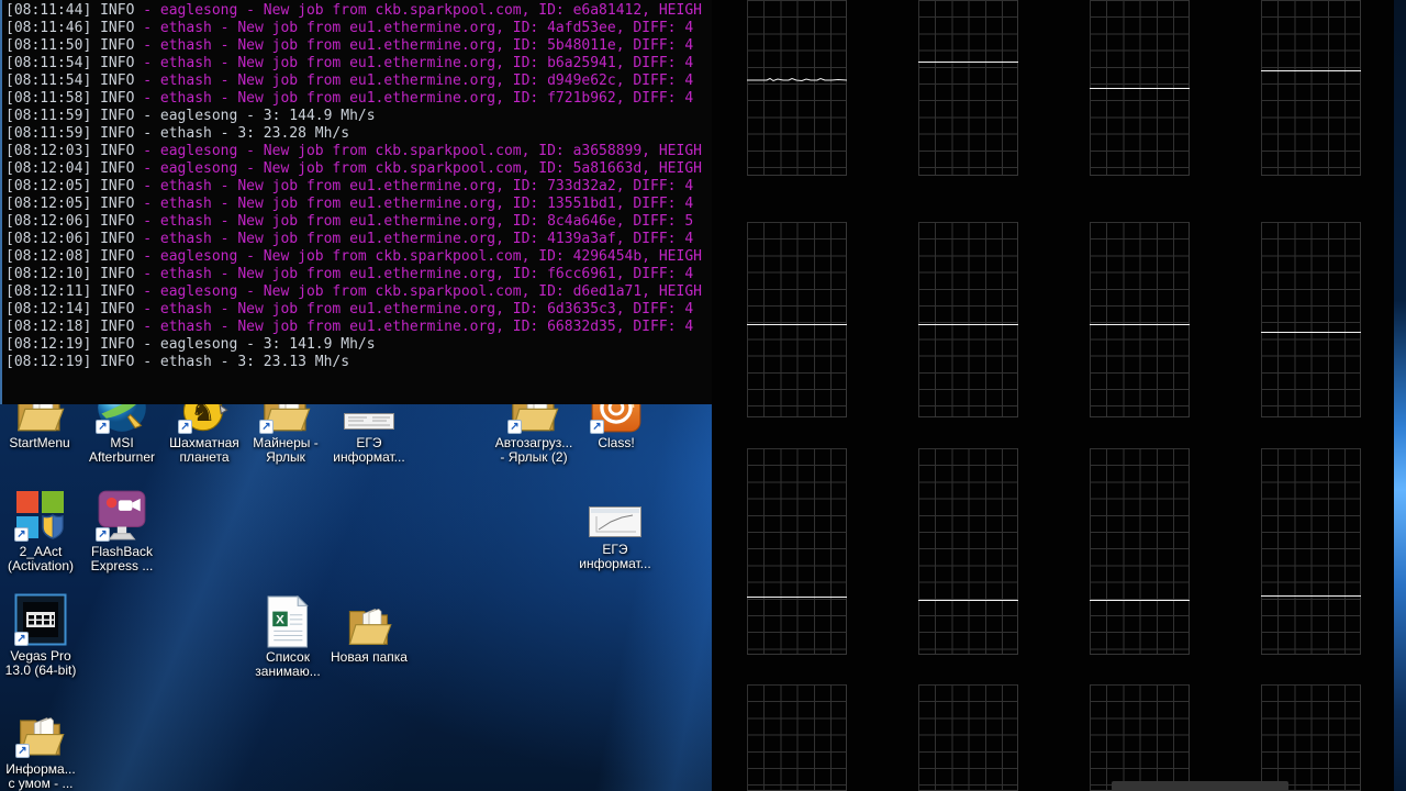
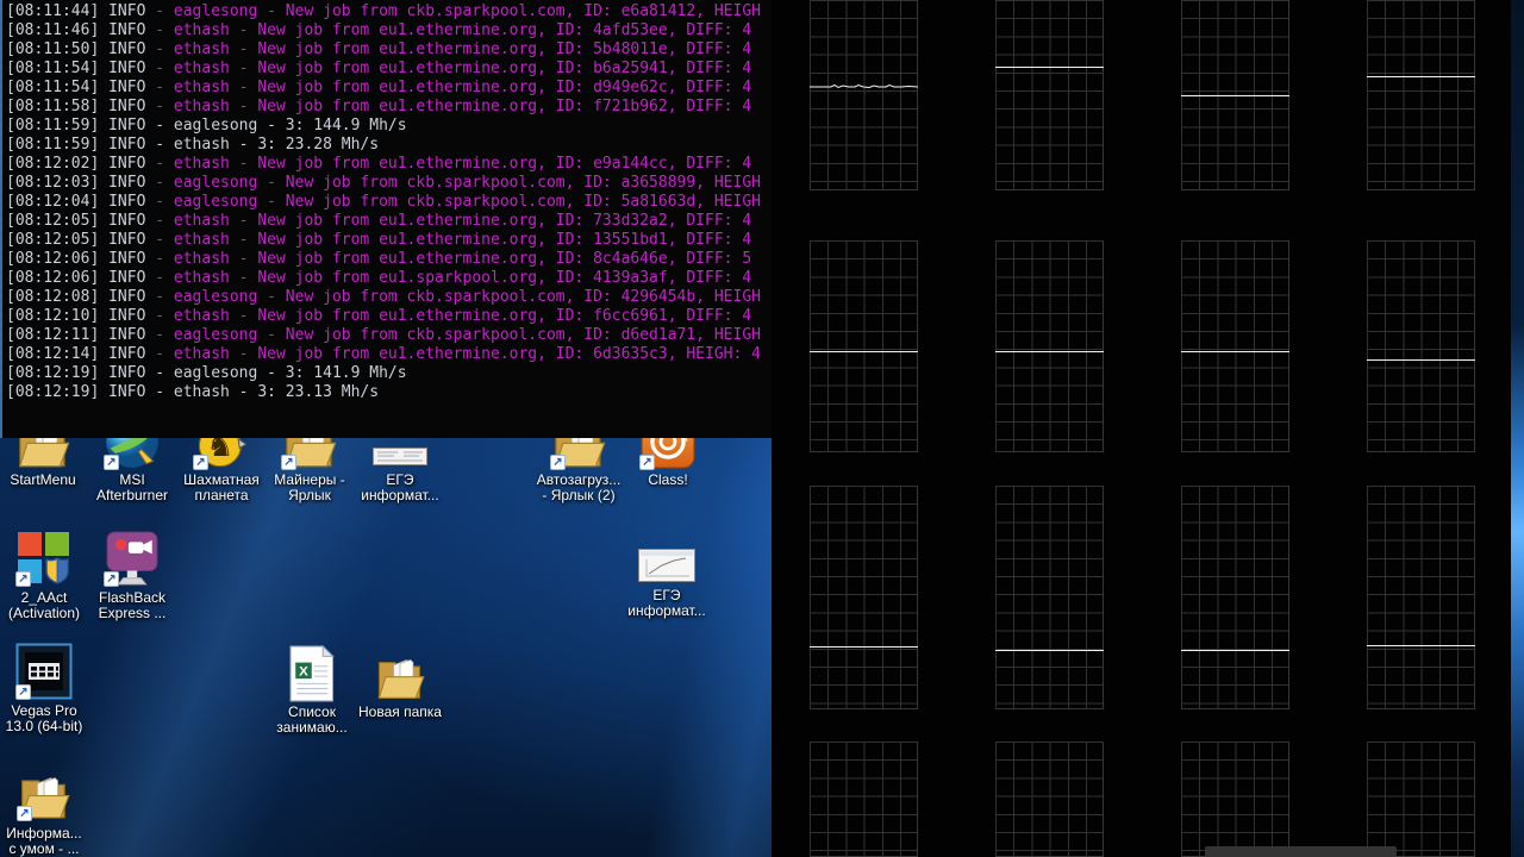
  StartMenu
  ↗
  MSI
  Afterburner
  ♞
  ↗
  Шахматная
  планета
  ↗
  Майнеры -
  Ярлык
  ЕГЭ
  информат...
  ↗
  Автозагруз...
  - Ярлык (2)
  ↗
  Class!
  ↗
  2_AAct
  (Activation)
  ↗
  FlashBack
  Express ...
  ЕГЭ
  информат...
  ↗
  Vegas Pro
  13.0 (64-bit)
  X
  Список
  занимаю...
  Новая папка
  ↗
  Информа...
  с умом - ...
  [08:11:44] INFO - eaglesong - New job from ckb.sparkpool.com, ID: e6a81412, HEIGH
  [08:11:46] INFO - ethash - New job from eu1.ethermine.org, ID: 4afd53ee, DIFF: 4
  [08:11:50] INFO - ethash - New job from eu1.ethermine.org, ID: 5b48011e, DIFF: 4
  [08:11:54] INFO - ethash - New job from eu1.ethermine.org, ID: b6a25941, DIFF: 4
  [08:11:54] INFO - ethash - New job from eu1.ethermine.org, ID: d949e62c, DIFF: 4
  [08:11:58] INFO - ethash - New job from eu1.ethermine.org, ID: f721b962, DIFF: 4
  [08:11:59] INFO - eaglesong - 3: 144.9 Mh/s
  [08:11:59] INFO - ethash - 3: 23.28 Mh/s
+ [08:12:02] INFO - ethash - New job from eu1.ethermine.org, ID: e9a144cc, DIFF: 4
  [08:12:03] INFO - eaglesong - New job from ckb.sparkpool.com, ID: a3658899, HEIGH
  [08:12:04] INFO - eaglesong - New job from ckb.sparkpool.com, ID: 5a81663d, HEIGH
  [08:12:05] INFO - ethash - New job from eu1.ethermine.org, ID: 733d32a2, DIFF: 4
  [08:12:05] INFO - ethash - New job from eu1.ethermine.org, ID: 13551bd1, DIFF: 4
  [08:12:06] INFO - ethash - New job from eu1.ethermine.org, ID: 8c4a646e, DIFF: 5
- [08:12:06] INFO - ethash - New job from eu1.ethermine.org, ID: 4139a3af, DIFF: 4
+ [08:12:06] INFO - ethash - New job from eu1.sparkpool.org, ID: 4139a3af, DIFF: 4
  [08:12:08] INFO - eaglesong - New job from ckb.sparkpool.com, ID: 4296454b, HEIGH
  [08:12:10] INFO - ethash - New job from eu1.ethermine.org, ID: f6cc6961, DIFF: 4
  [08:12:11] INFO - eaglesong - New job from ckb.sparkpool.com, ID: d6ed1a71, HEIGH
- [08:12:14] INFO - ethash - New job from eu1.ethermine.org, ID: 6d3635c3, DIFF: 4
+ [08:12:14] INFO - ethash - New job from eu1.ethermine.org, ID: 6d3635c3, HEIGH: 4
- [08:12:18] INFO - ethash - New job from eu1.ethermine.org, ID: 66832d35, DIFF: 4
  [08:12:19] INFO - eaglesong - 3: 141.9 Mh/s
  [08:12:19] INFO - ethash - 3: 23.13 Mh/s
